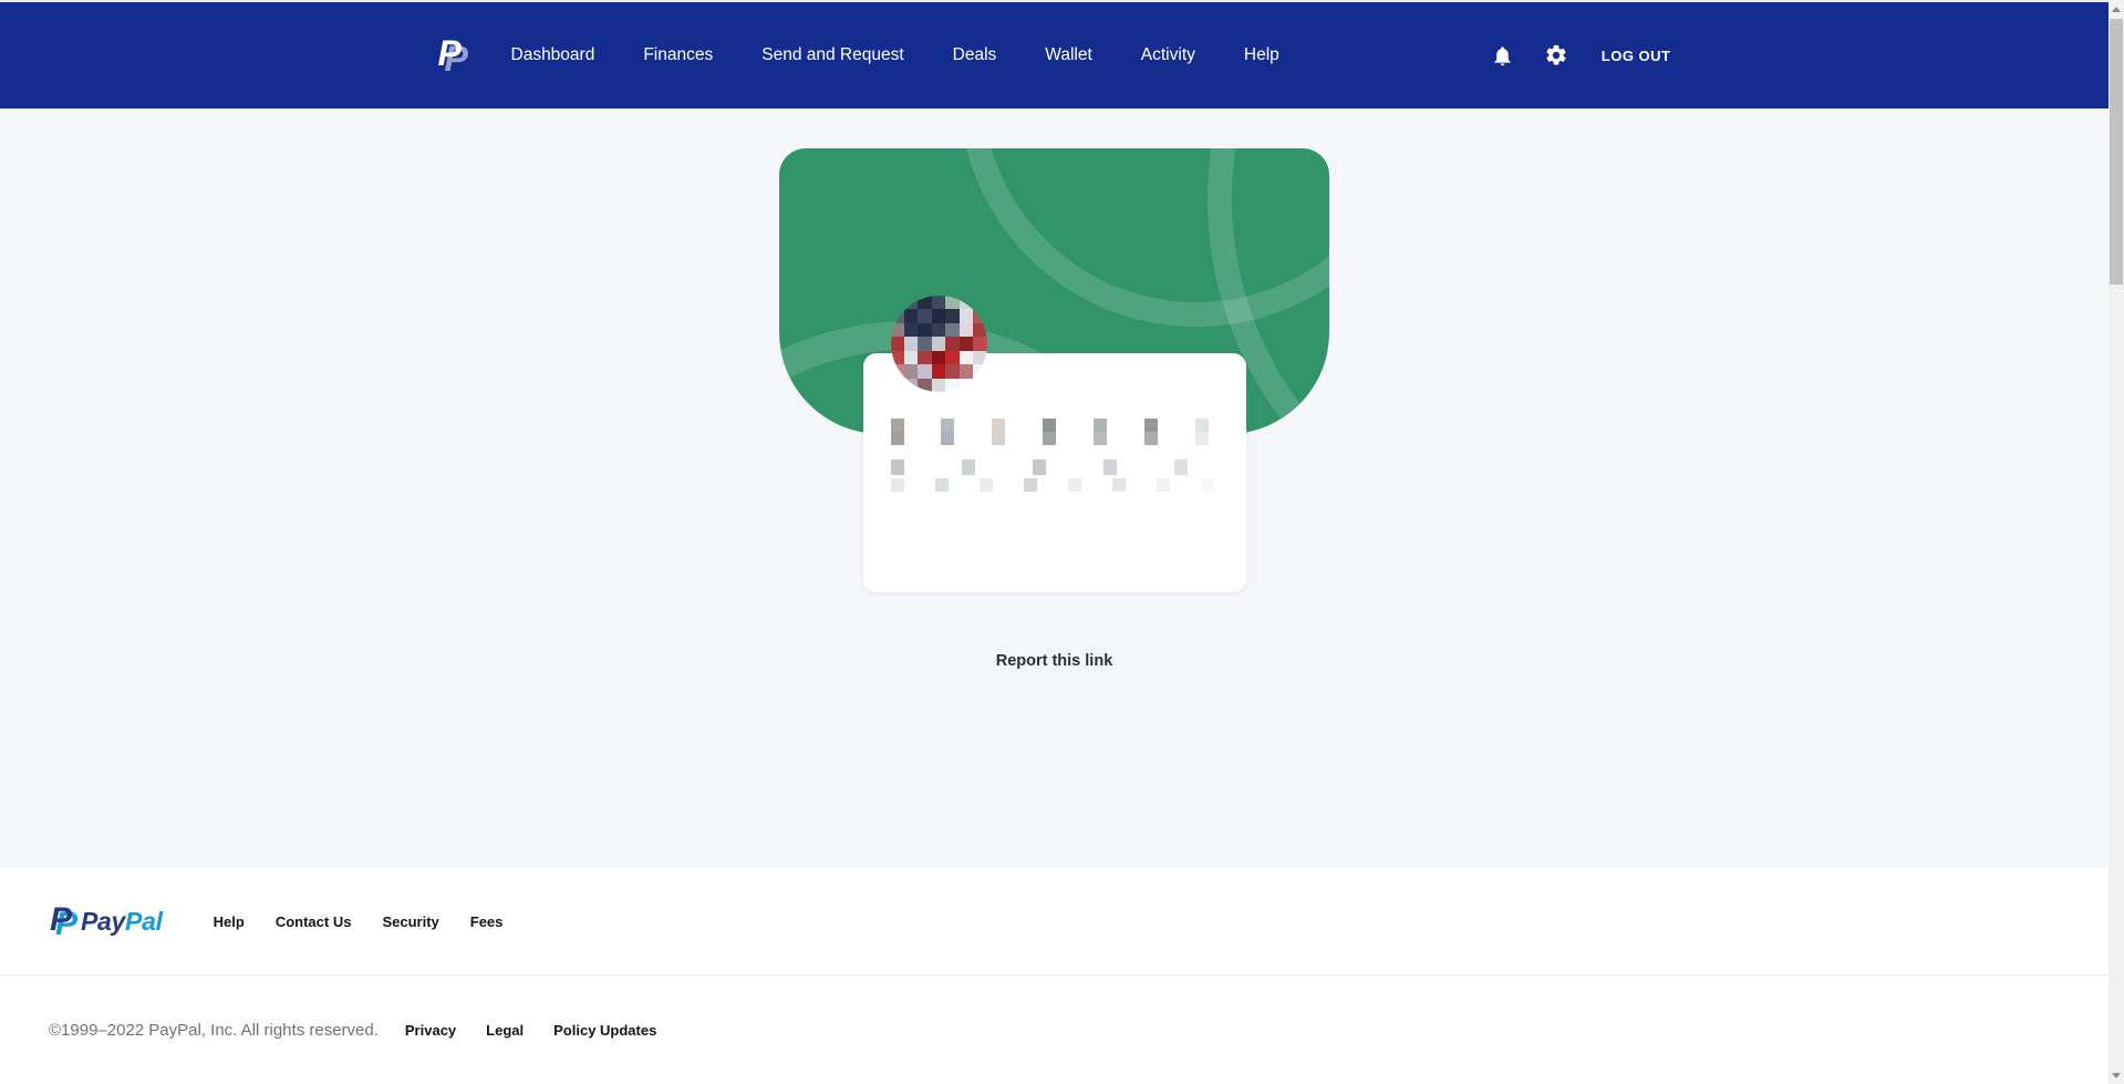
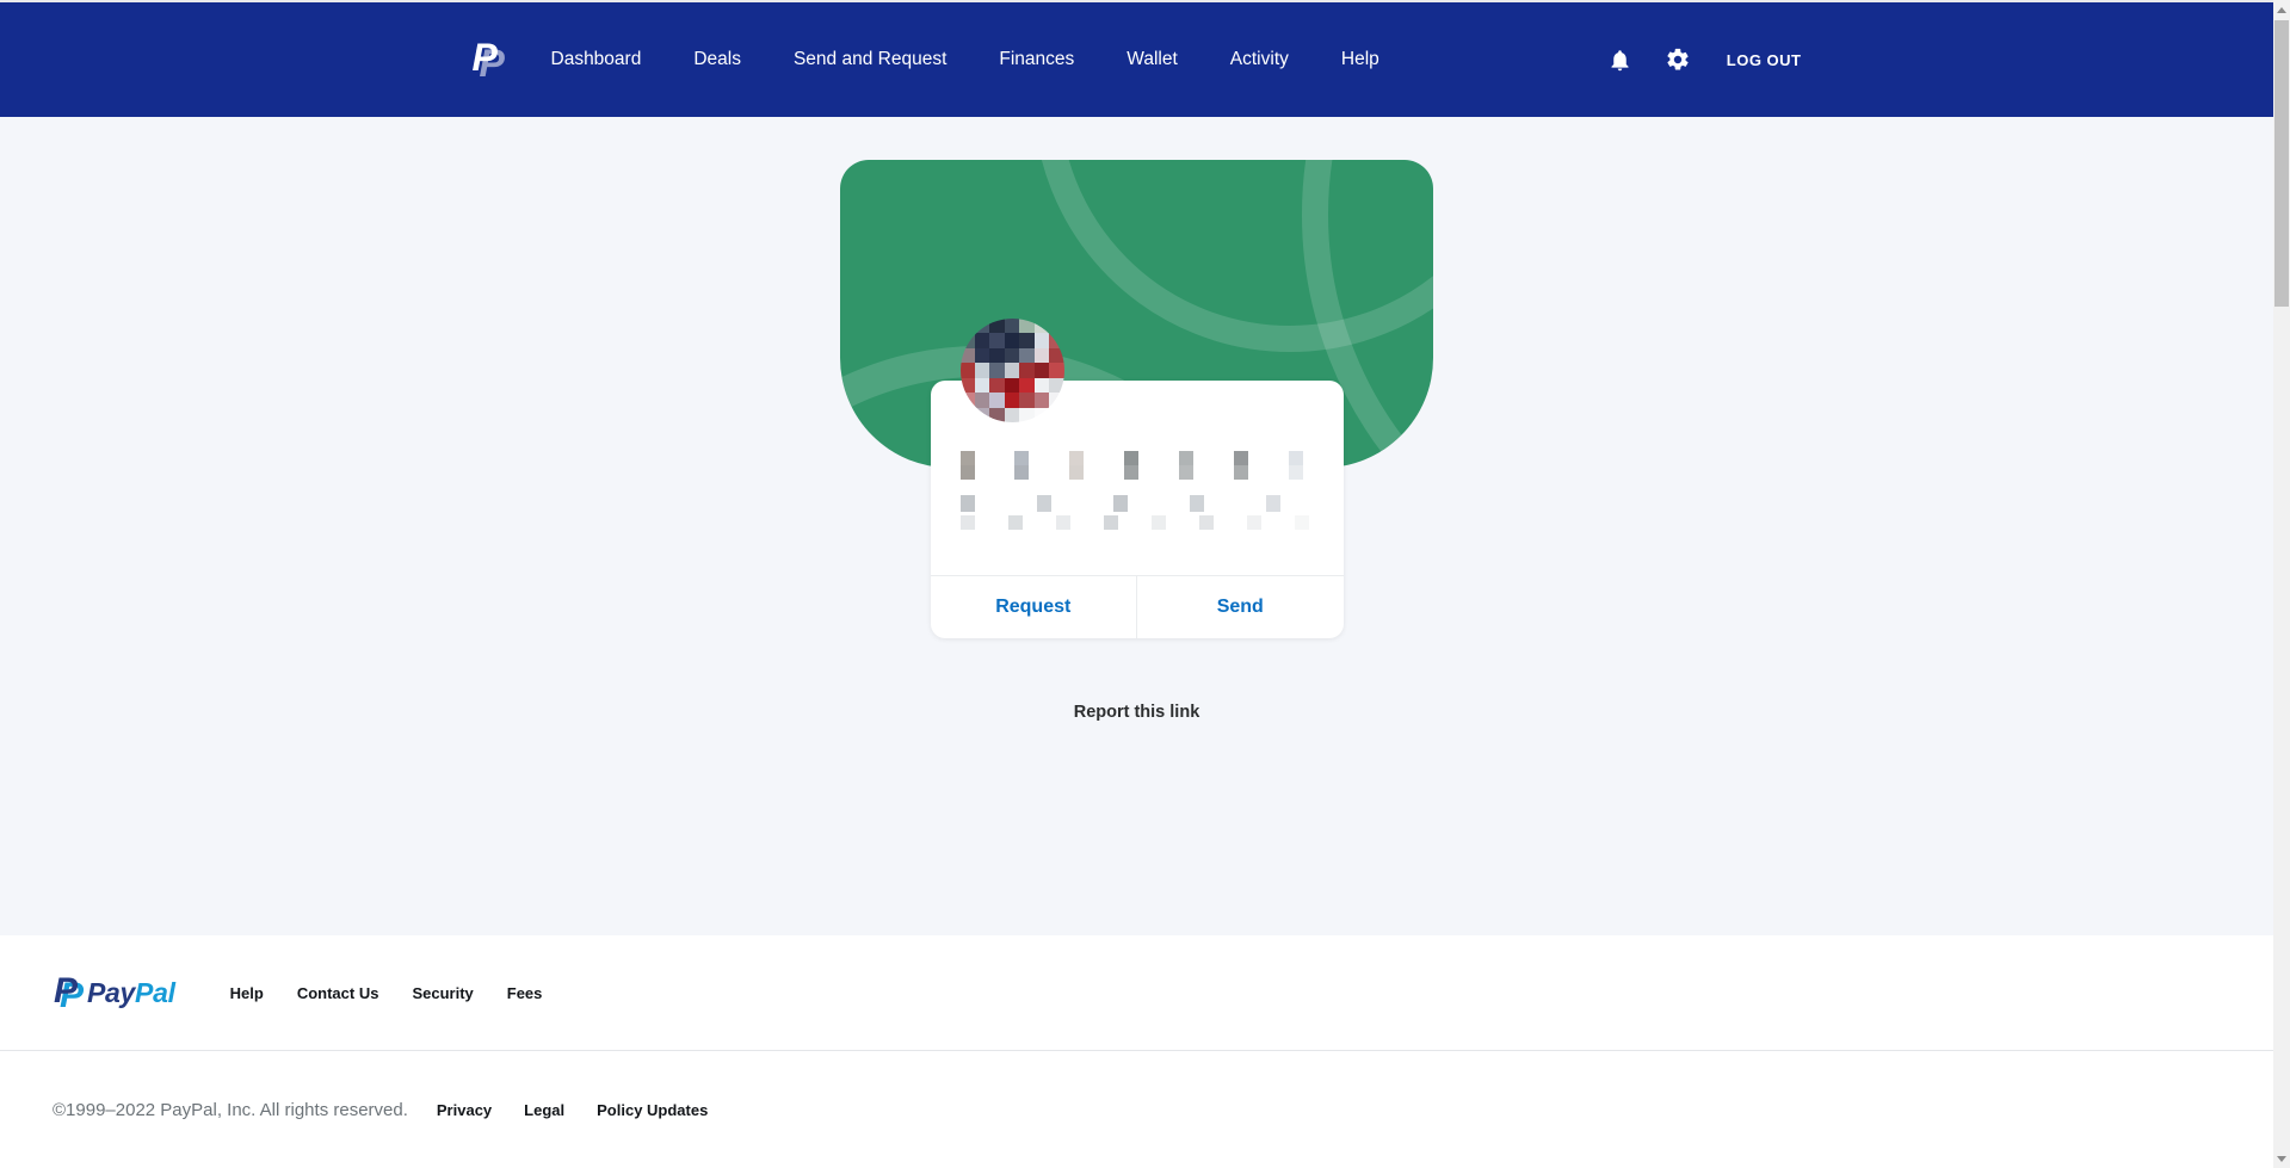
  P
  P
  Dashboard
- Finances
+ Deals
  Send and Request
- Deals
+ Finances
  Wallet
  Activity
  Help
  LOG OUT
+ Request
+ Send
  Report this link
  P
  P
  PayPal
  Help
  Contact Us
  Security
  Fees
  ©1999–2022 PayPal, Inc. All rights reserved.
  Privacy
  Legal
  Policy Updates
